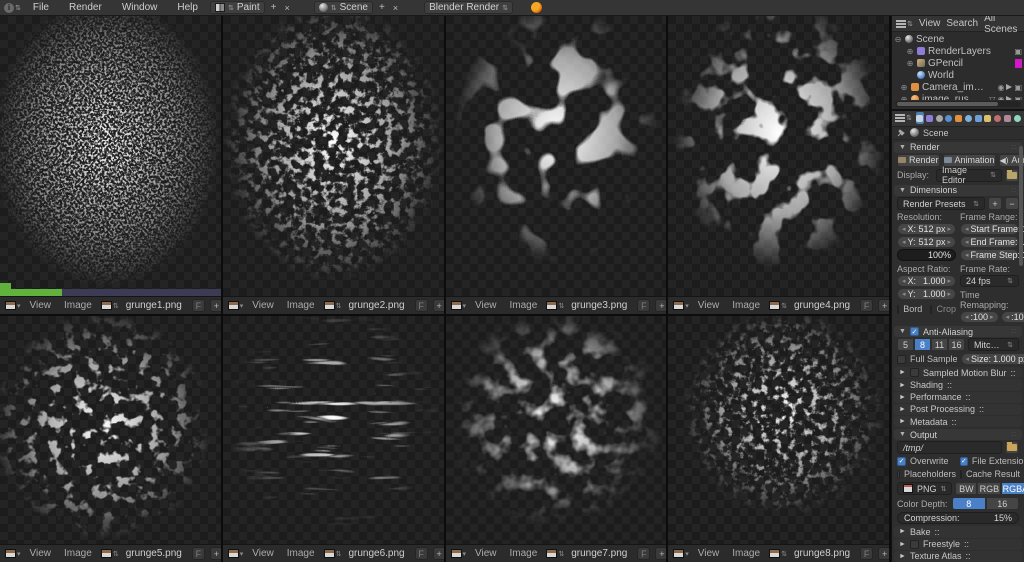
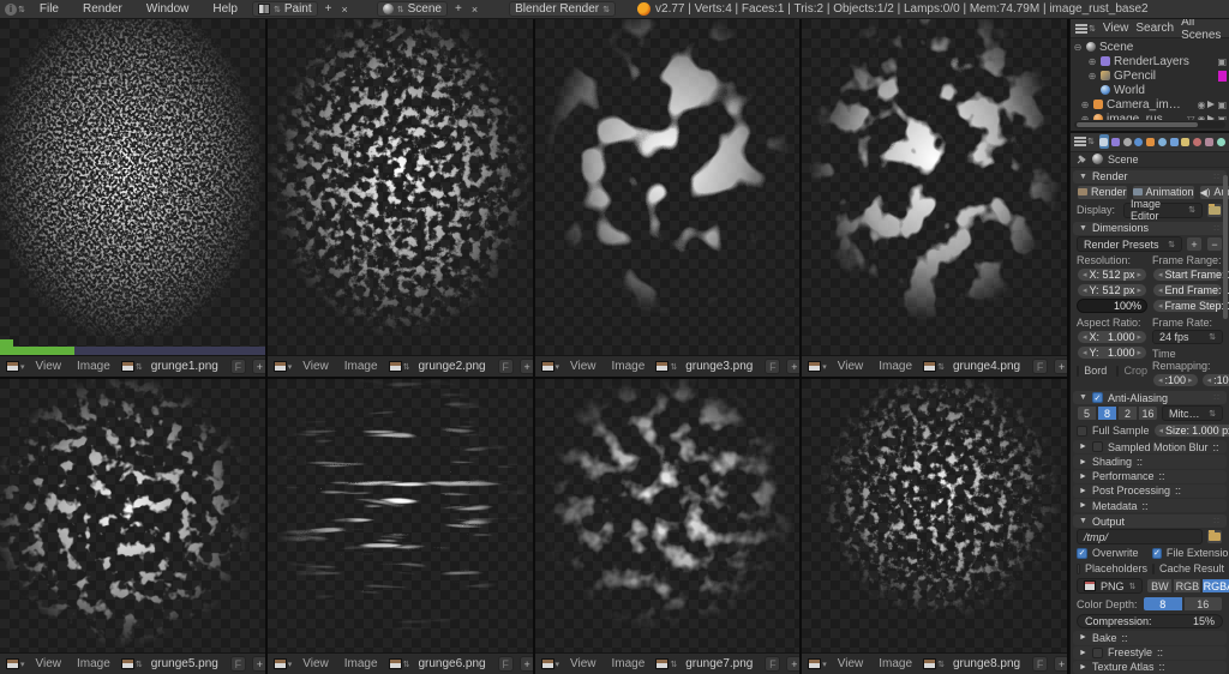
  i
  File
  Render
  Window
  Help
  Paint
  +
  ×
  Scene
  +
  ×
  Blender Render
+ v2.77 | Verts:4 | Faces:1 | Tris:2 | Objects:1/2 | Lamps:0/0 | Mem:74.79M | image_rust_base2
  View
  Image
  grunge1.png
  F
  +
  View
  Image
  grunge2.png
  F
  +
  View
  Image
  grunge3.png
  F
  +
  View
  Image
  grunge4.png
  F
  +
  View
  Image
  grunge5.png
  F
  +
  View
  Image
  grunge6.png
  F
  +
  View
  Image
  grunge7.png
  F
  +
  View
  Image
  grunge8.png
  F
  +
  View
  Search
  All Scenes
  ⊖
  Scene
  ⊕
  RenderLayers
  ▣
  ⊕
  GPencil
  World
  ⊕
  ◉
  ▣
  ⊕
  image_rust_b
  ▽
  ◉
  ▣
  Scene
  Render
  Render
  Animation
  ◀)
  Display:
  Image Editor
  Dimensions
  Render Presets
  +
  −
  Resolution:
  X:
  512 px
  Y:
  512 px
  100%
  Aspect Ratio:
  X:
  1.000
  Y:
  1.000
  Bord
  Crop
  Frame Range:
  Start Frame
  End Frame:
  Frame Step
  Frame Rate:
  24 fps
  Time Remapping:
  :100
  :10
  Anti-Aliasing
  5
  8
- 11
+ 2
  16
  Full Sample
  Size:
  1.000 p
  Sampled Motion Blur
  ::
  Shading
  ::
  Performance
  ::
  Post Processing
  ::
  Metadata
  ::
  Output
  /tmp/
  Overwrite
  Placeholders
  File Extensio
  Cache Result
  PNG
  BW
  RGB
  RGB
  Color Depth:
  8
  16
  Compression:
  15%
  Bake
  ::
  Freestyle
  ::
  Texture Atlas
  ::
